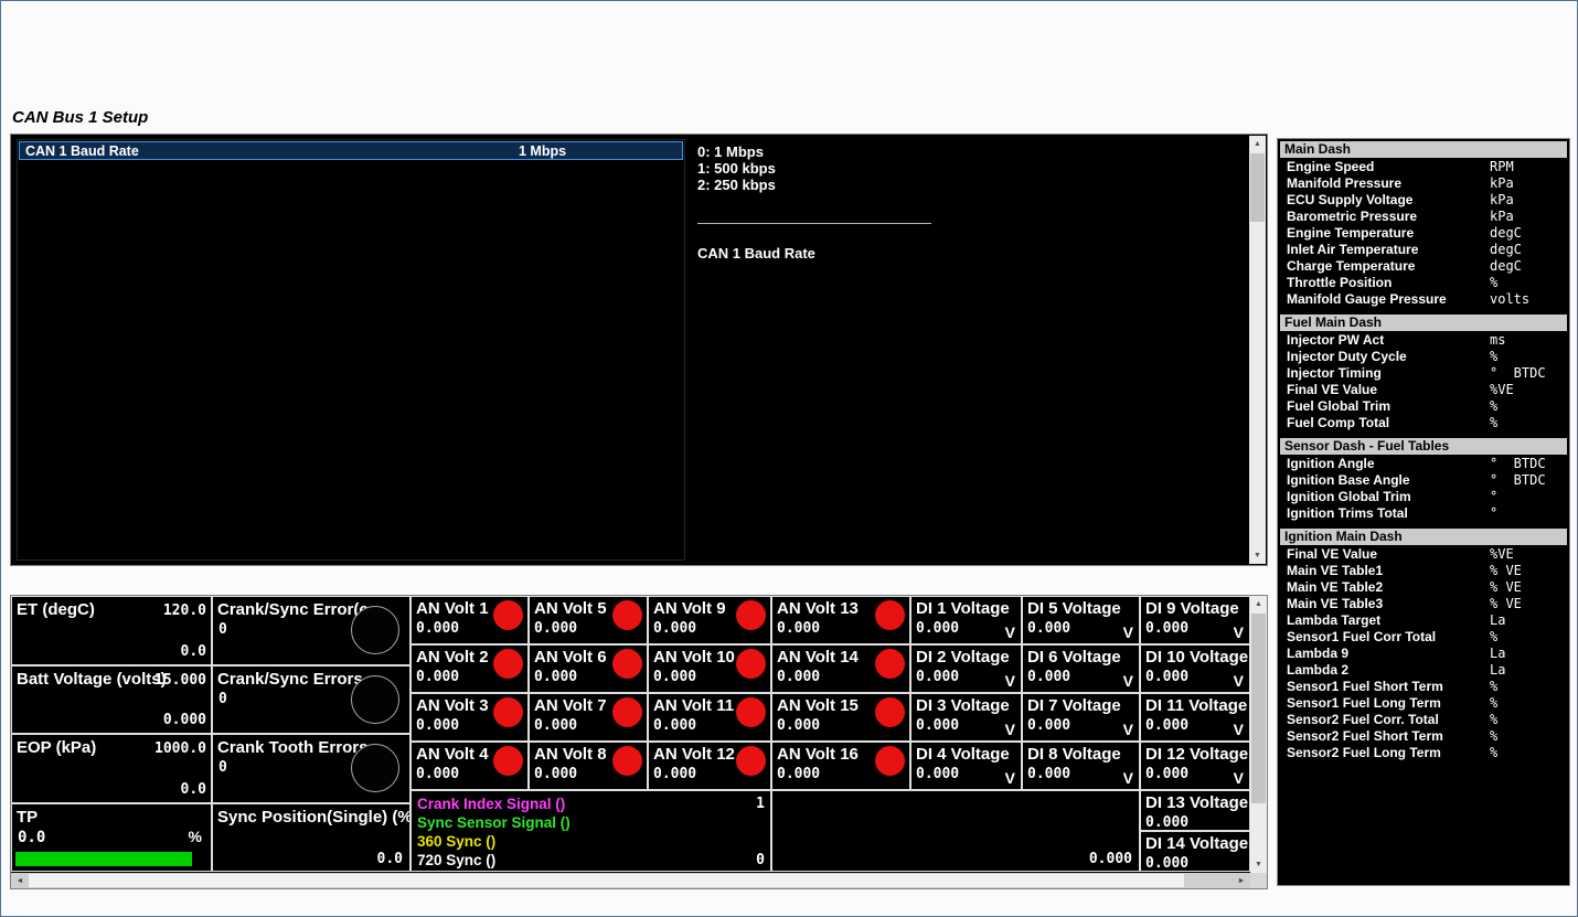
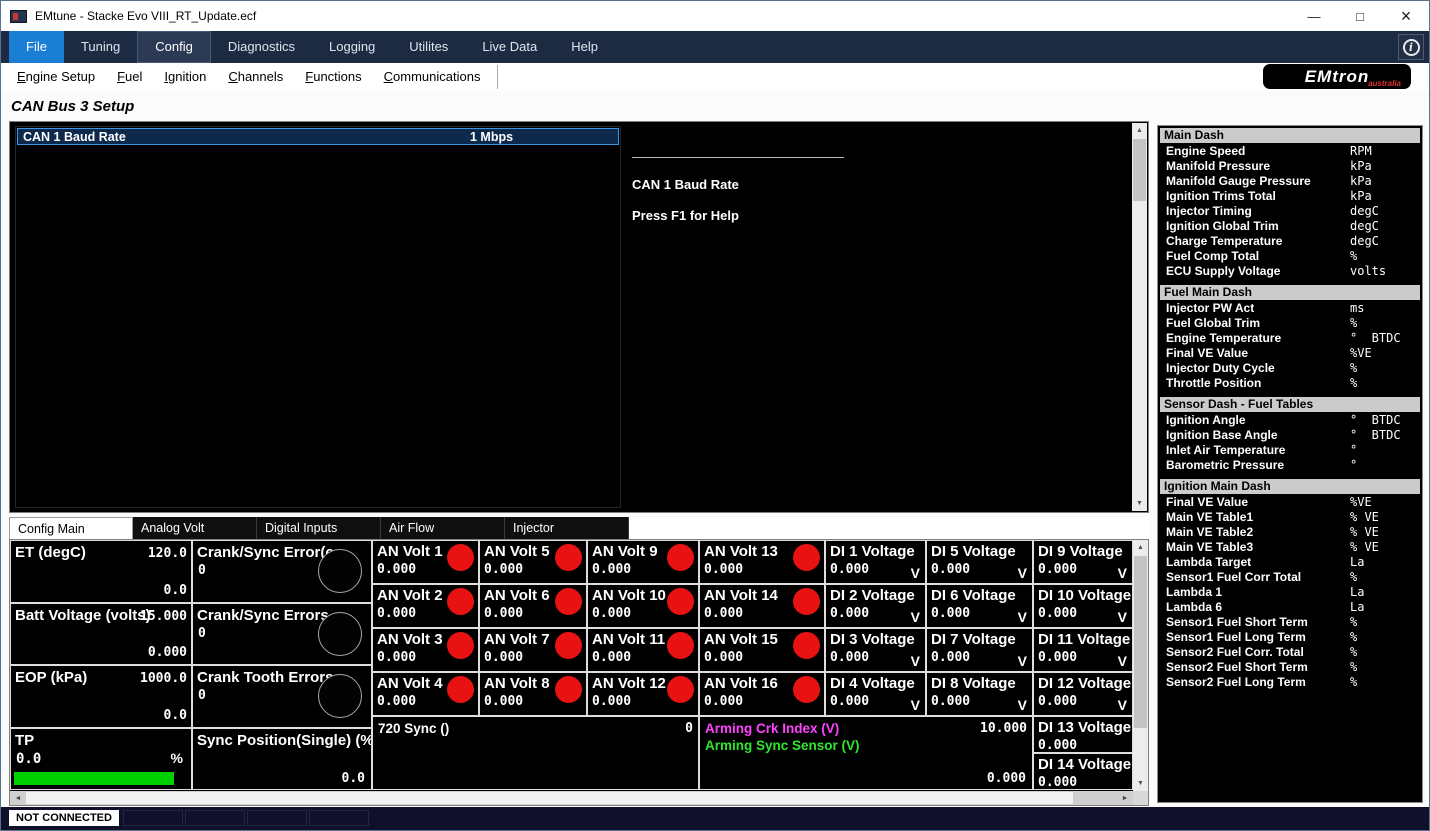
+ EMtune - Stacke Evo VIII_RT_Update.ecf
+ —
+ □
+ ×
+ File
+ Tuning
+ Config
+ Diagnostics
+ Logging
+ Utilites
+ Live Data
+ Help
+ i
+ Engine Setup
+ Fuel
+ Ignition
+ Channels
+ Functions
+ Communications
+ EMtron
+ australia
- CAN Bus 1 Setup
+ CAN Bus 3 Setup
  CAN 1 Baud Rate
  1 Mbps
- 0: 1 Mbps
- 1: 500 kbps
- 2: 250 kbps
  CAN 1 Baud Rate
+ Press F1 for Help
+ Config Main
+ Analog Volt
+ Digital Inputs
+ Air Flow
+ Injector
  ET (degC)
  120.0
  0.0
  Batt Voltage (volts)
  15.000
  0.000
  EOP (kPa)
  1000.0
  0.0
  TP
  0.0
  %
  Crank/Sync Error(
  0
  Crank/Sync Errors
  0
  Crank Tooth Error
  0
  Sync Position(Single) (%
  0.0
  AN Volt 1
  0.000
  AN Volt 5
  0.000
  AN Volt 9
  0.000
  AN Volt 13
  0.000
  DI 1 Voltage
  0.000
  V
  DI 5 Voltage
  0.000
  V
  DI 9 Voltage
  0.000
  V
  AN Volt 2
  0.000
  AN Volt 6
  0.000
  AN Volt 10
  0.000
  AN Volt 14
  0.000
  DI 2 Voltage
  0.000
  V
  DI 6 Voltage
  0.000
  V
  DI 10 Voltage
  0.000
  V
  AN Volt 3
  0.000
  AN Volt 7
  0.000
  AN Volt 11
  0.000
  AN Volt 15
  0.000
  DI 3 Voltage
  0.000
  V
  DI 7 Voltage
  0.000
  V
  DI 11 Voltage
  0.000
  V
  AN Volt 4
  0.000
  AN Volt 8
  0.000
  AN Volt 12
  0.000
  AN Volt 16
  0.000
  DI 4 Voltage
  0.000
  V
  DI 8 Voltage
  0.000
  V
  DI 12 Voltage
  0.000
  V
- Crank Index Signal ()
- 1
- Sync Sensor Signal ()
- 360 Sync ()
  720 Sync ()
  0
+ Arming Crk Index (V)
+ 10.000
+ Arming Sync Sensor (V)
  0.000
  DI 13 Voltage
  0.000
  DI 14 Voltage
  0.000
  Main Dash
  Engine Speed
  RPM
  Manifold Pressure
  kPa
- ECU Supply Voltage
+ Manifold Gauge Pressure
  kPa
- Barometric Pressure
+ Ignition Trims Total
  kPa
- Engine Temperature
+ Injector Timing
  degC
- Inlet Air Temperature
+ Ignition Global Trim
  degC
  Charge Temperature
  degC
- Throttle Position
+ Fuel Comp Total
  %
- Manifold Gauge Pressure
+ ECU Supply Voltage
  volts
  Fuel Main Dash
  Injector PW Act
  ms
- Injector Duty Cycle
+ Fuel Global Trim
  %
- Injector Timing
+ Engine Temperature
  ° BTDC
  Final VE Value
  %VE
- Fuel Global Trim
+ Injector Duty Cycle
  %
- Fuel Comp Total
+ Throttle Position
  %
  Sensor Dash - Fuel Tables
  Ignition Angle
  ° BTDC
  Ignition Base Angle
  ° BTDC
- Ignition Global Trim
+ Inlet Air Temperature
  °
- Ignition Trims Total
+ Barometric Pressure
  °
  Ignition Main Dash
  Final VE Value
  %VE
  Main VE Table1
  % VE
  Main VE Table2
  % VE
  Main VE Table3
  % VE
  Lambda Target
  La
  Sensor1 Fuel Corr Total
  %
- Lambda 9
+ Lambda 1
  La
- Lambda 2
+ Lambda 6
  La
  Sensor1 Fuel Short Term
  %
  Sensor1 Fuel Long Term
  %
  Sensor2 Fuel Corr. Total
  %
  Sensor2 Fuel Short Term
  %
  Sensor2 Fuel Long Term
  %
+ NOT CONNECTED
